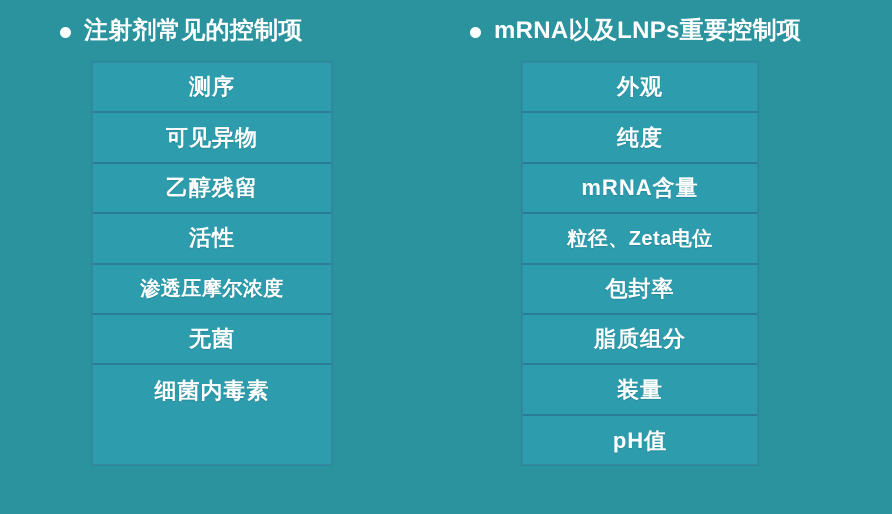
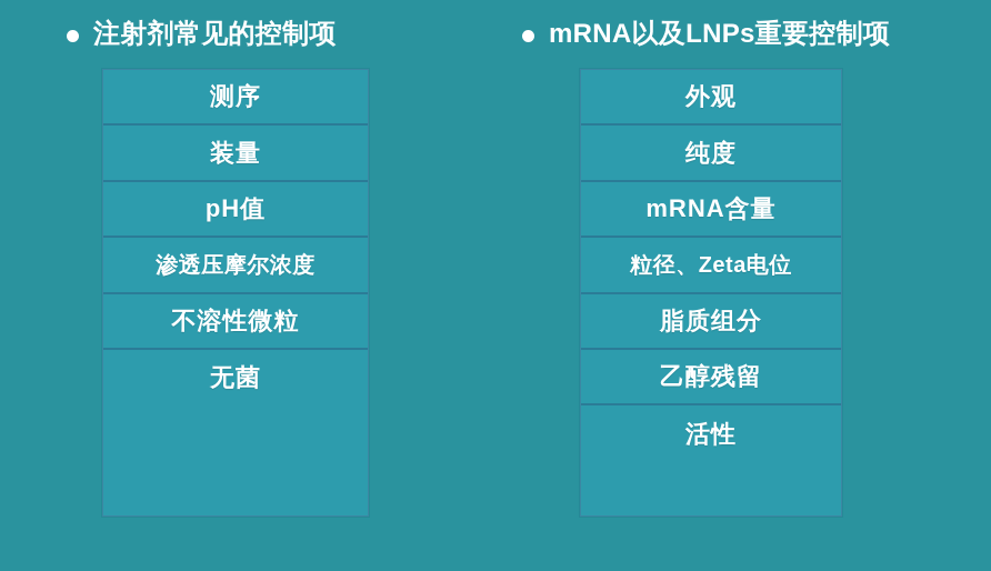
  注射剂常见的控制项
  测序
- 可见异物
- 乙醇残留
+ 装量
- 活性
+ pH值
  渗透压摩尔浓度
+ 不溶性微粒
  无菌
- 细菌内毒素
  mRNA以及LNPs重要控制项
  外观
  纯度
  mRNA含量
  粒径、Zeta电位
- 包封率
  脂质组分
- 装量
+ 乙醇残留
- pH值
+ 活性
